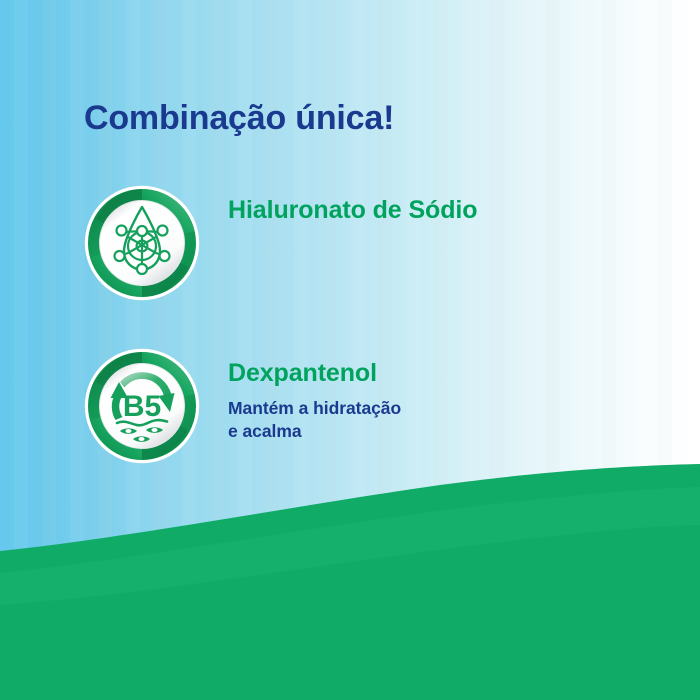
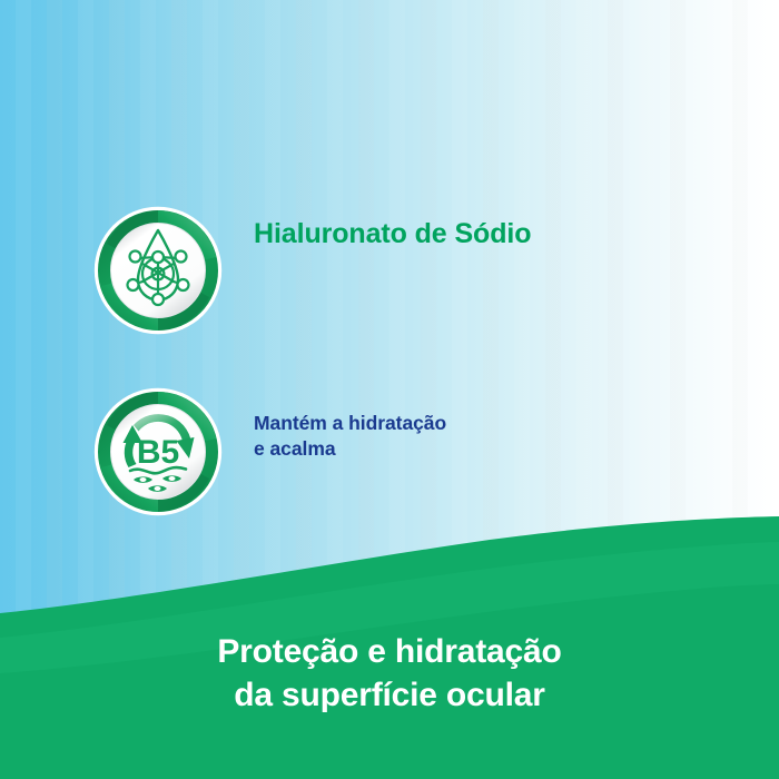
- Combinação única!
  Hialuronato de Sódio
  B5
- Dexpantenol
  Mantém a hidratação
  e acalma
+ Proteção e hidratação
+ da superfície ocular
